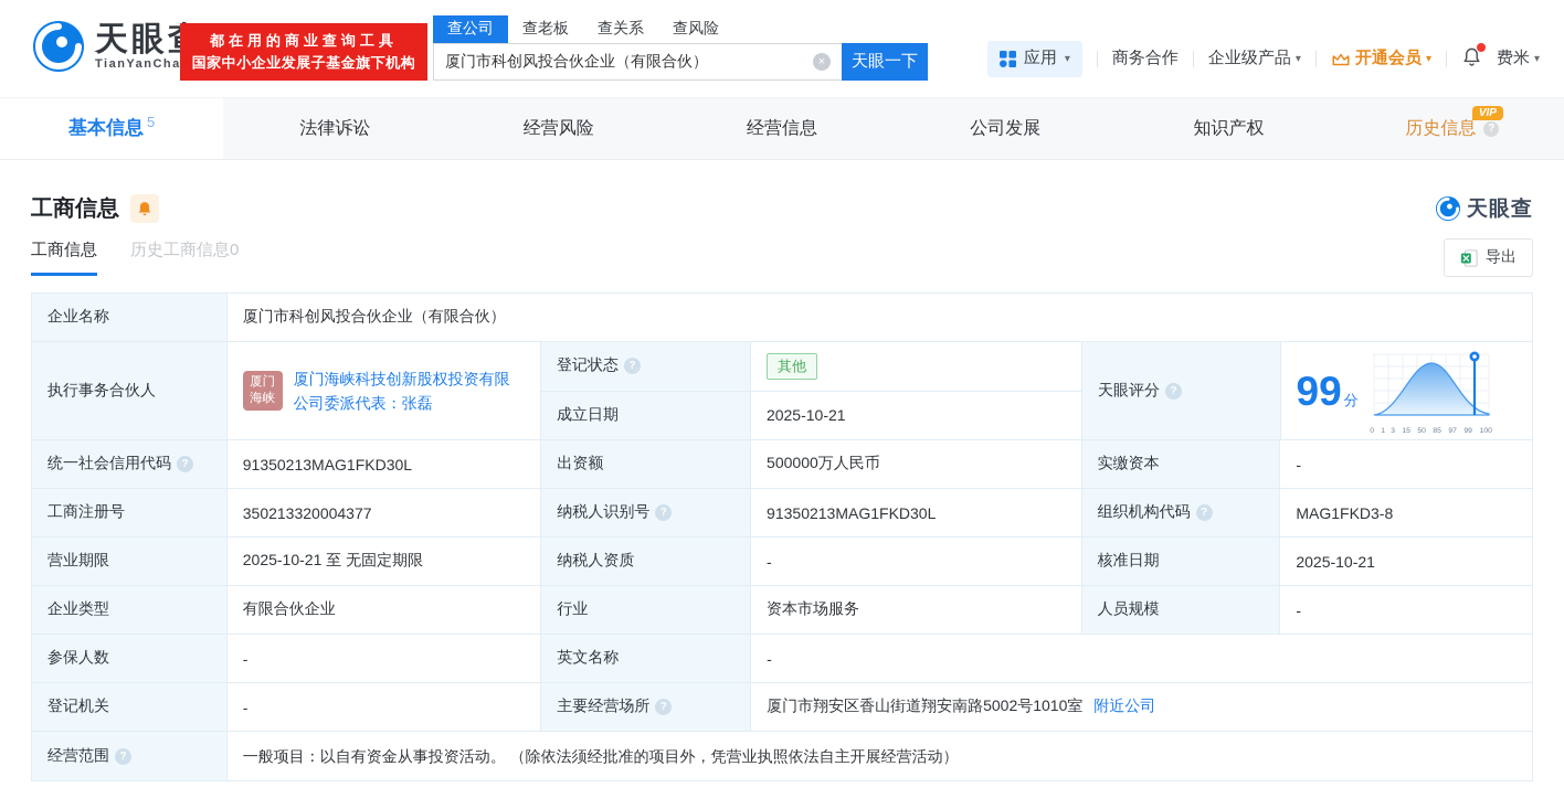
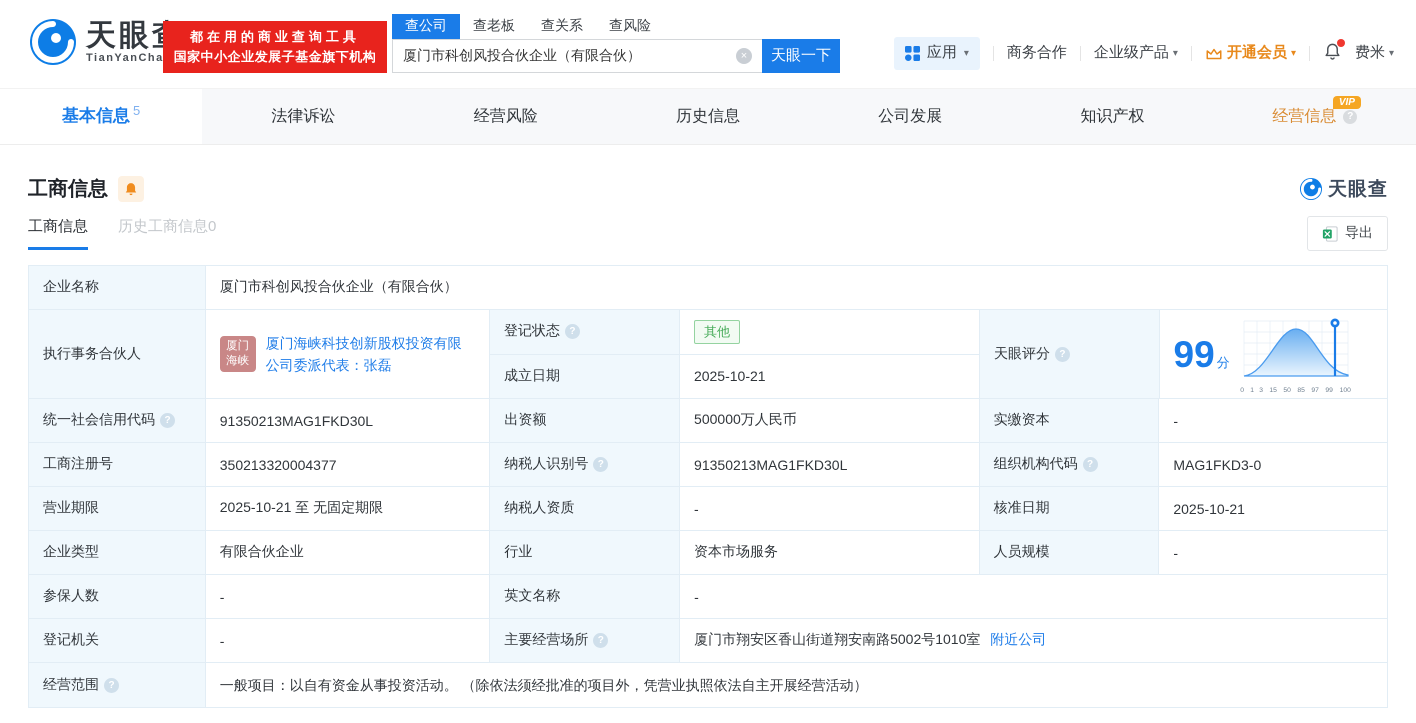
  TianYanCha
  都在用的商业查询工具
  国家中小企业发展子基金旗下机构
  查公司
  查老板
  查关系
  查风险
  厦门市科创风投合伙企业（有限合伙）
  ×
  天眼一下
  应用
  ▾
  商务合作
  企业级产品
  ▾
  开通会员
  ▾
  费米
  ▾
  基本信息
  5
  法律诉讼
  经营风险
- 经营信息
+ 历史信息
  公司发展
  知识产权
  VIP
- 历史信息
+ 经营信息
  ?
  工商信息
  天眼查
  工商信息
  历史工商信息0
  导出
  企业名称
  厦门市科创风投合伙企业（有限合伙）
  执行事务合伙人
  厦门海峡
  厦门海峡科技创新股权投资有限公司委派代表：张磊
  登记状态
  ?
  其他
  成立日期
  2025-10-21
  天眼评分
  ?
  99 分
  0
  1
  3
  15
  50
  85
  97
  99
  100
  统一社会信用代码
  ?
  91350213MAG1FKD30L
  出资额
  500000万人民币
  实缴资本
  -
  工商注册号
  350213320004377
  纳税人识别号
  ?
  91350213MAG1FKD30L
  组织机构代码
  ?
- MAG1FKD3-8
+ MAG1FKD3-0
  营业期限
  2025-10-21 至 无固定期限
  纳税人资质
  -
  核准日期
  2025-10-21
  企业类型
  有限合伙企业
  行业
  资本市场服务
  人员规模
  -
  参保人数
  -
  英文名称
  -
  登记机关
  -
  主要经营场所
  ?
  厦门市翔安区香山街道翔安南路5002号1010室
  附近公司
  经营范围
  ?
  一般项目：以自有资金从事投资活动。 （除依法须经批准的项目外，凭营业执照依法自主开展经营活动）
